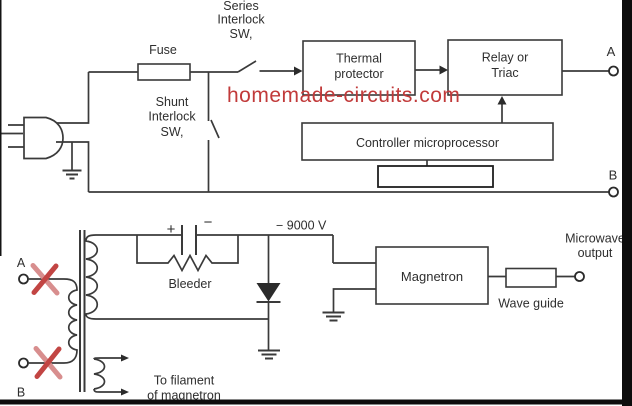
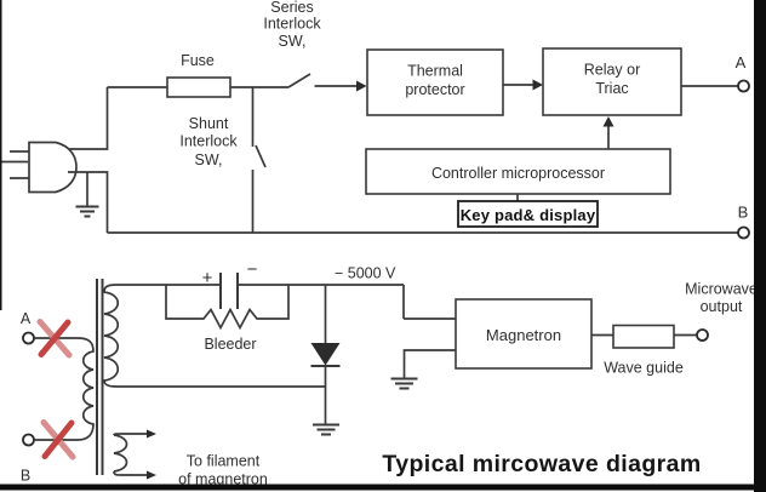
  Fuse
  Series
  Interlock
  SW,
  Shunt
  Interlock
  SW,
- homemade-circuits.com
  Thermal
  protector
  Relay or
  Triac
  Controller microprocessor
+ Key pad& display
  A
  B
  A
  B
  +
  −
- − 9000 V
+ − 5000 V
  Bleeder
  Magnetron
  Wave guide
  Microwave
  output
  To filament
  of magnetron
+ Typical mircowave diagram
